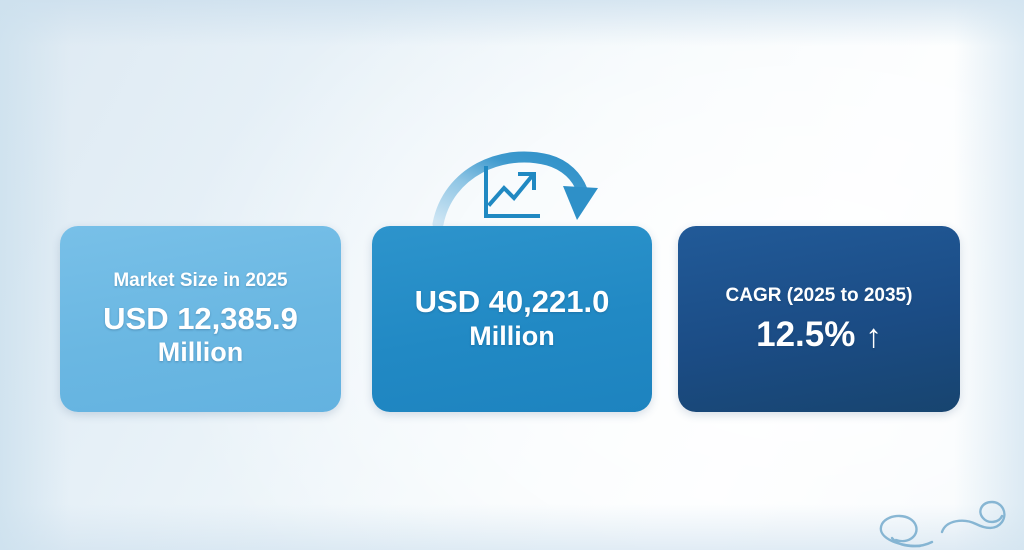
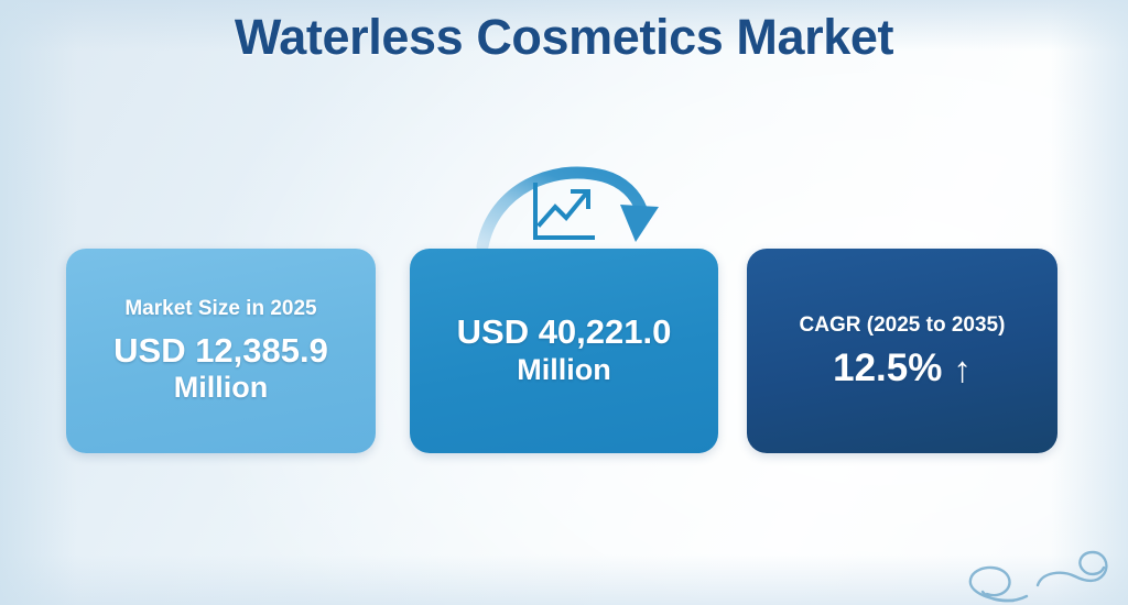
+ Waterless Cosmetics Market
  Market Size in 2025
  USD 12,385.9
  Million
  USD 40,221.0
  Million
  CAGR (2025 to 2035)
  12.5%
  ↑
